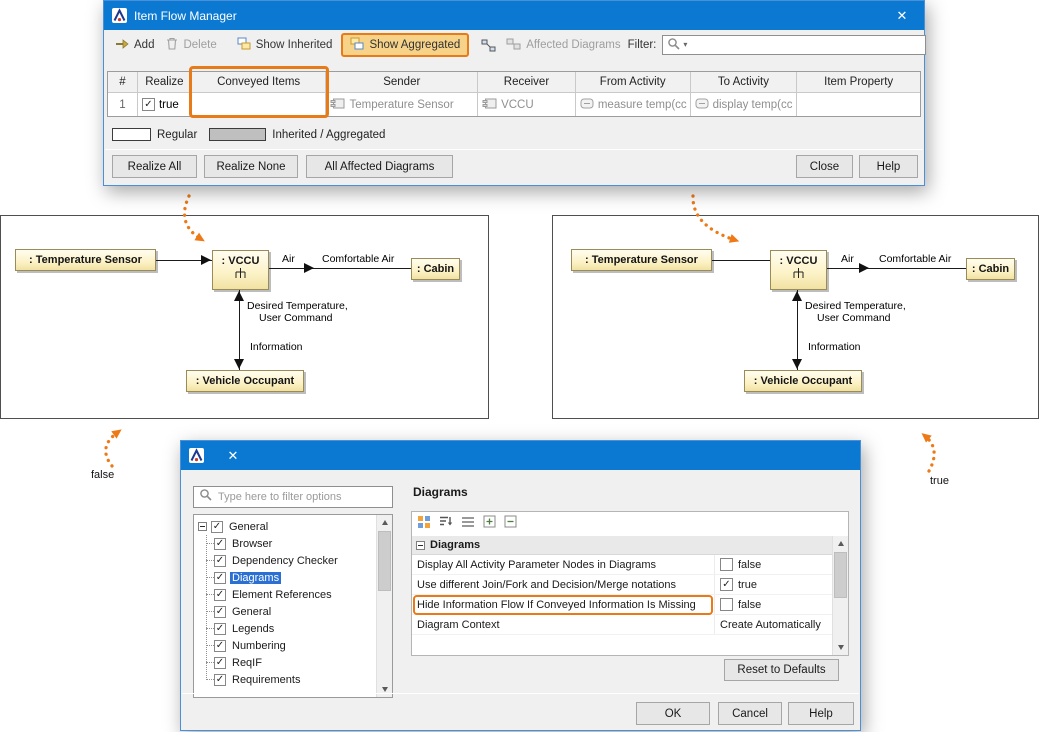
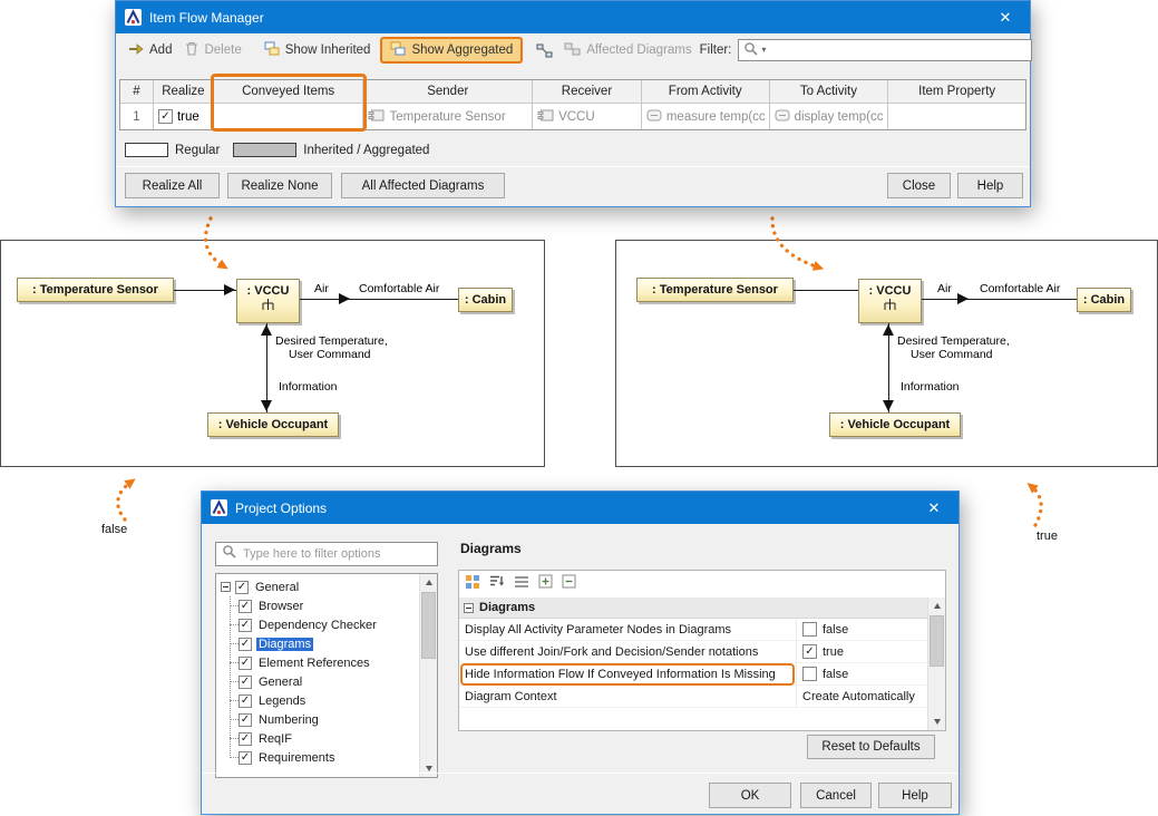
  : Temperature Sensor
  : VCCU
  Air
  Comfortable Air
  : Cabin
  Desired Temperature,
  User Command
  Information
  : Vehicle Occupant
  : Temperature Sensor
  : VCCU
  Air
  Comfortable Air
  : Cabin
  Desired Temperature,
  User Command
  Information
  : Vehicle Occupant
  false
  true
  Item Flow Manager
  ✕
  Add
  Delete
  Show Inherited
  Show Aggregated
  Affected Diagrams
  Filter:
  ▾
  #
  Realize
  Conveyed Items
  Sender
  Receiver
  From Activity
  To Activity
  Item Property
  1
  true
  Temperature Sensor
  VCCU
  measure temp(cc
  display temp(cc
  Regular
  Inherited / Aggregated
  Realize All
  Realize None
  All Affected Diagrams
  Close
  Help
+ Project Options
  ✕
  Type here to filter options
  General
  Browser
  Dependency Checker
  Diagrams
  Element References
  General
  Legends
  Numbering
  ReqIF
  Requirements
  Diagrams
  Diagrams
  Display All Activity Parameter Nodes in Diagrams
  false
- Use different Join/Fork and Decision/Merge notations
+ Use different Join/Fork and Decision/Sender notations
  true
  Hide Information Flow If Conveyed Information Is Missing
  false
  Diagram Context
  Create Automatically
  Reset to Defaults
  OK
  Cancel
  Help
